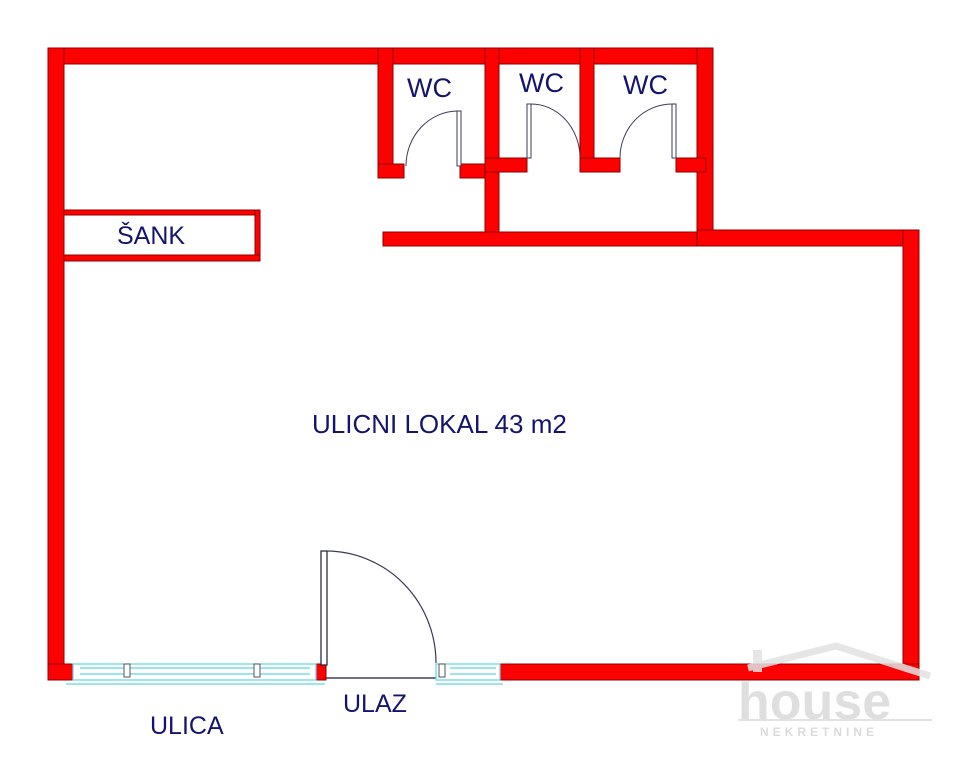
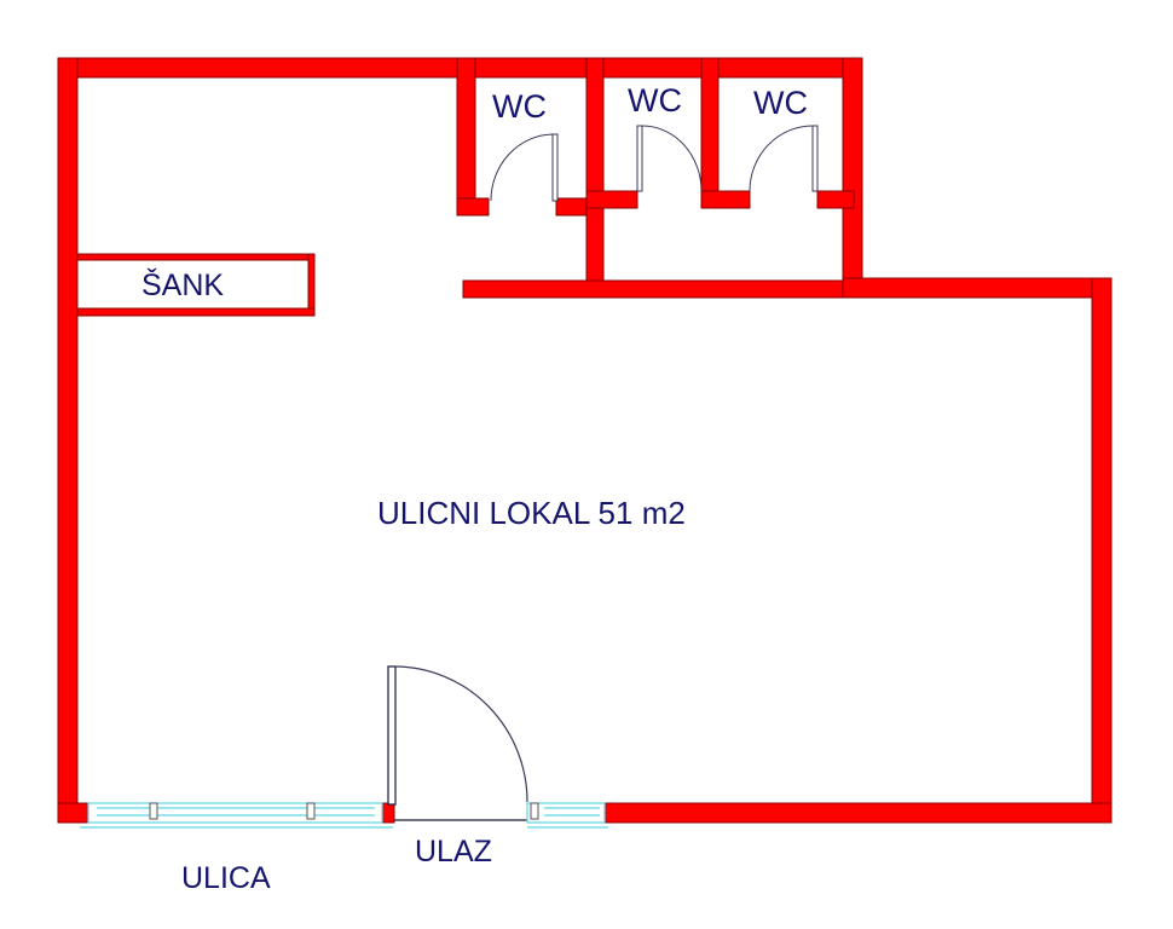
- house
- NEKRETNINE
  WC
  WC
  WC
  ŠANK
- ULICNI LOKAL 43 m2
+ ULICNI LOKAL 51 m2
  ULAZ
  ULICA
